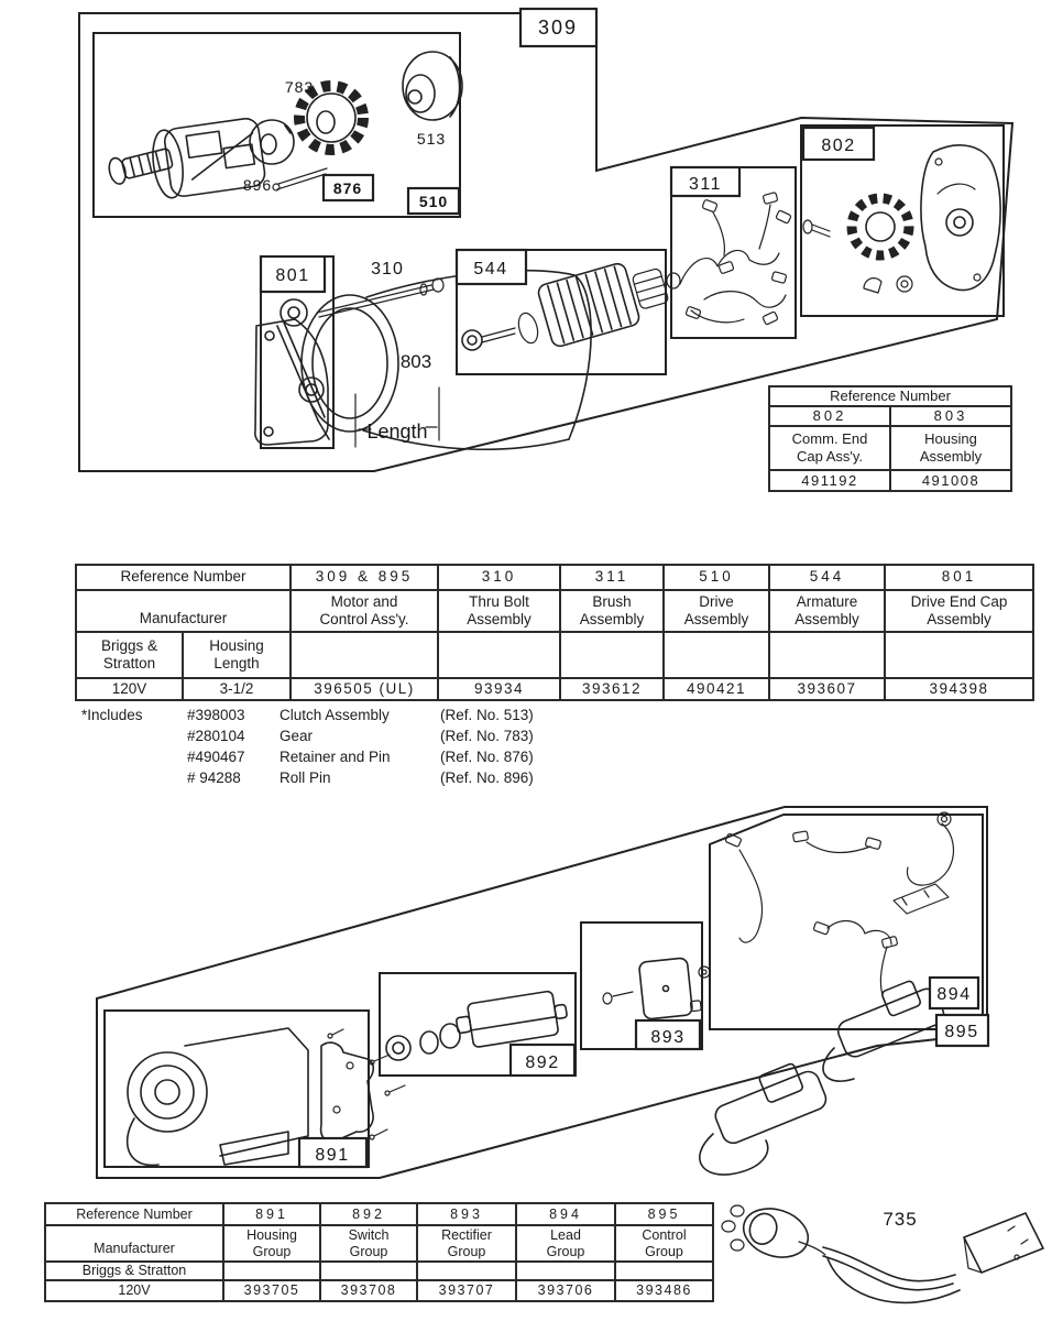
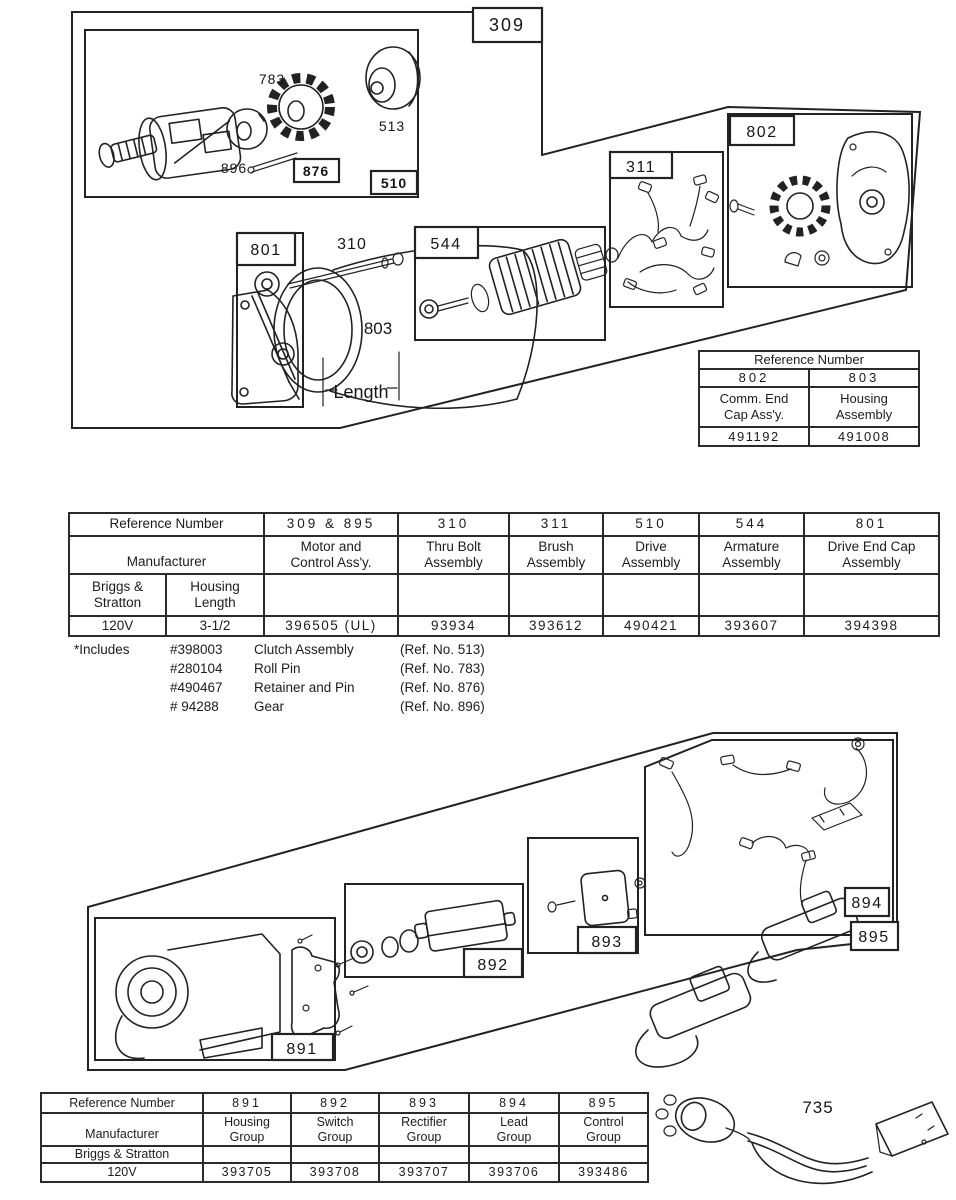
  309
  510
  876
  783
  513
  896
  801
  310
  544
  803
  311
  802
  Length
  894
  895
  891
  892
  893
  735
  Reference Number
  802	803
  Comm. EndCap Ass'y.	HousingAssembly
  491192	491008
  Reference Number	309 & 895	310	311	510	544	801
  Manufacturer	Motor andControl Ass'y.	Thru BoltAssembly	BrushAssembly	DriveAssembly	ArmatureAssembly	Drive End CapAssembly
  Briggs &Stratton	HousingLength
  120V	3-1/2	396505 (UL)	93934	393612	490421	393607	394398
  *Includes
  #398003
  Clutch Assembly
  (Ref. No. 513)
  #280104
- Gear
+ Roll Pin
  (Ref. No. 783)
  #490467
  Retainer and Pin
  (Ref. No. 876)
  # 94288
- Roll Pin
+ Gear
  (Ref. No. 896)
  Reference Number	891	892	893	894	895
  Manufacturer	HousingGroup	SwitchGroup	RectifierGroup	LeadGroup	ControlGroup
  Briggs & Stratton
  120V	393705	393708	393707	393706	393486
